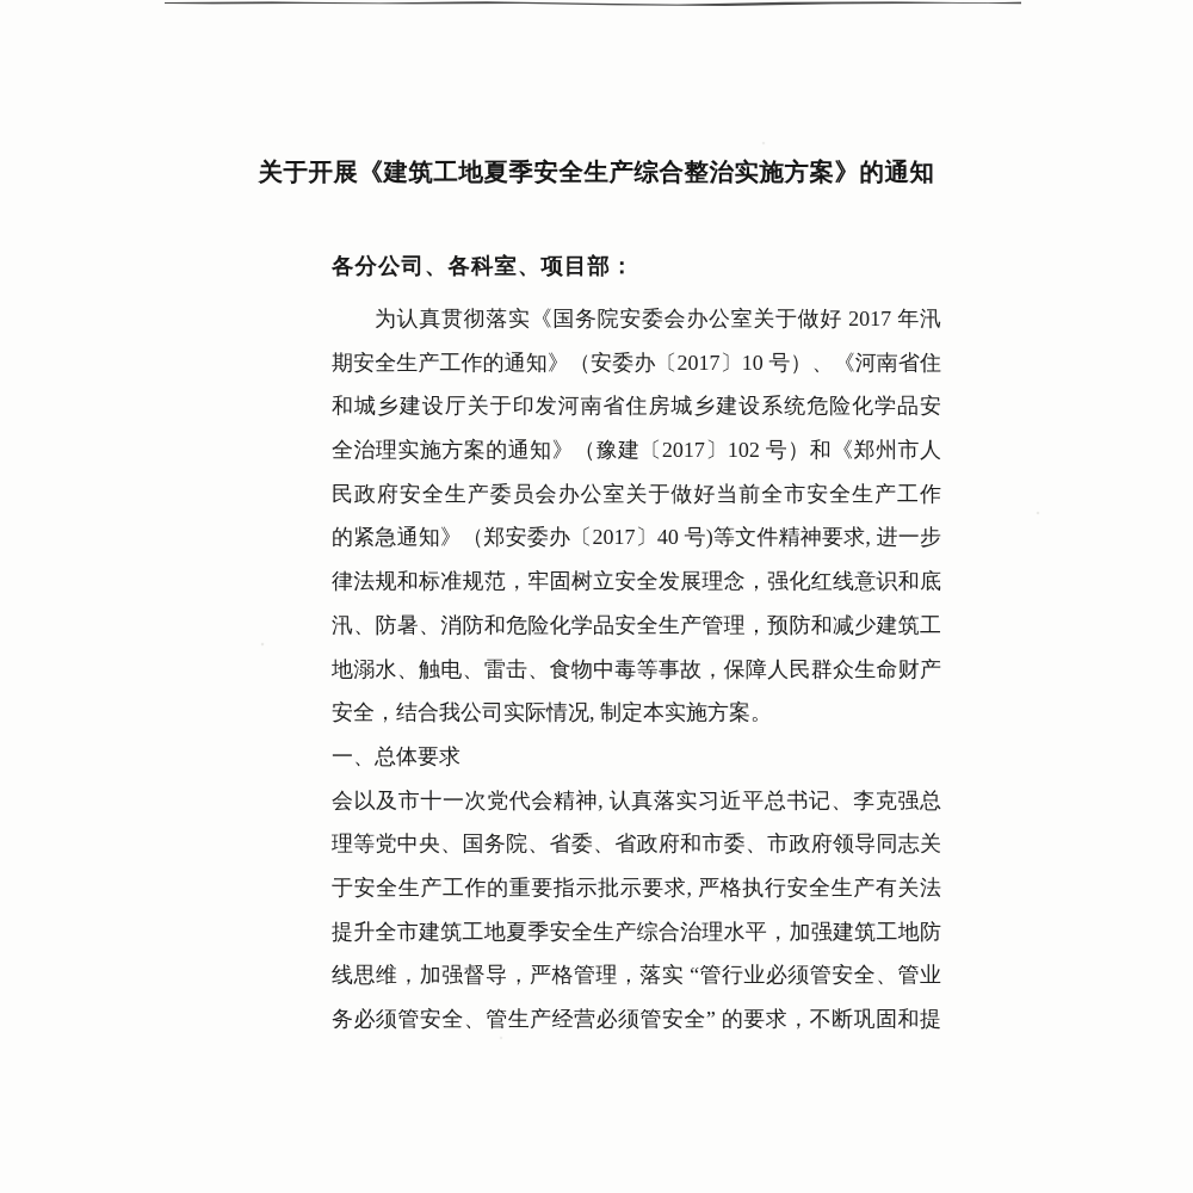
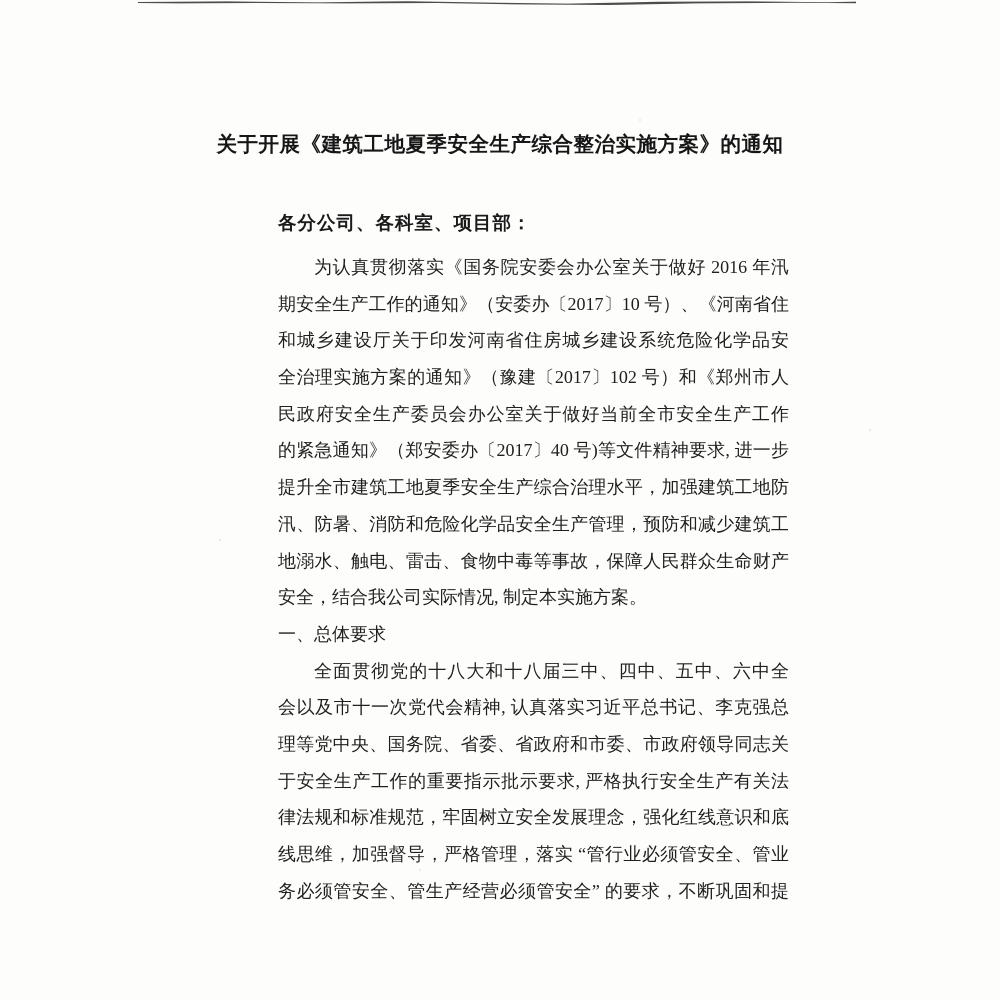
  关于开展《建筑工地夏季安全生产综合整治实施方案》的通知
  各分公司、各科室、项目部：
- 为认真贯彻落实《国务院安委会办公室关于做好 2017 年汛
+ 为认真贯彻落实《国务院安委会办公室关于做好 2016 年汛
  期安全生产工作的通知》（安委办〔2017〕10 号）、《河南省住
  和城乡建设厅关于印发河南省住房城乡建设系统危险化学品安
  全治理实施方案的通知》（豫建〔2017〕102 号）和《郑州市人
  民政府安全生产委员会办公室关于做好当前全市安全生产工作
  的紧急通知》（郑安委办〔2017〕40 号)等文件精神要求, 进一步
- 律法规和标准规范，牢固树立安全发展理念，强化红线意识和底
+ 提升全市建筑工地夏季安全生产综合治理水平，加强建筑工地防
  汛、防暑、消防和危险化学品安全生产管理，预防和减少建筑工
  地溺水、触电、雷击、食物中毒等事故，保障人民群众生命财产
  安全，结合我公司实际情况, 制定本实施方案。
  一、总体要求
+ 全面贯彻党的十八大和十八届三中、四中、五中、六中全
  会以及市十一次党代会精神, 认真落实习近平总书记、李克强总
  理等党中央、国务院、省委、省政府和市委、市政府领导同志关
  于安全生产工作的重要指示批示要求, 严格执行安全生产有关法
- 提升全市建筑工地夏季安全生产综合治理水平，加强建筑工地防
+ 律法规和标准规范，牢固树立安全发展理念，强化红线意识和底
  线思维，加强督导，严格管理，落实 “管行业必须管安全、管业
  务必须管安全、管生产经营必须管安全” 的要求，不断巩固和提
